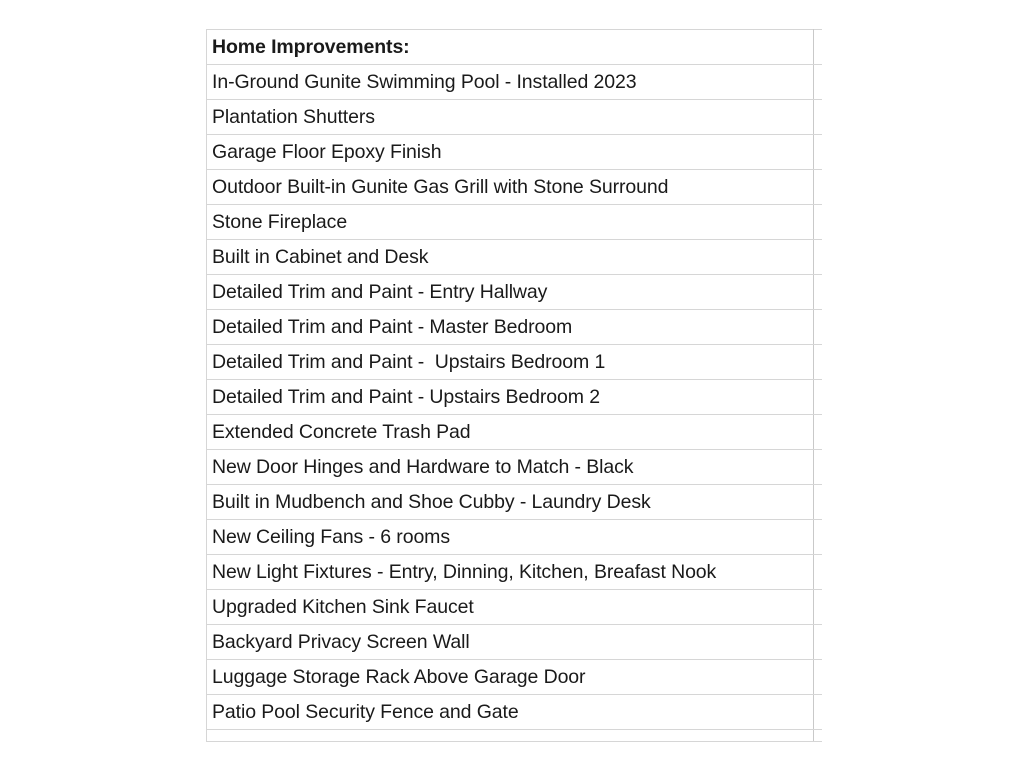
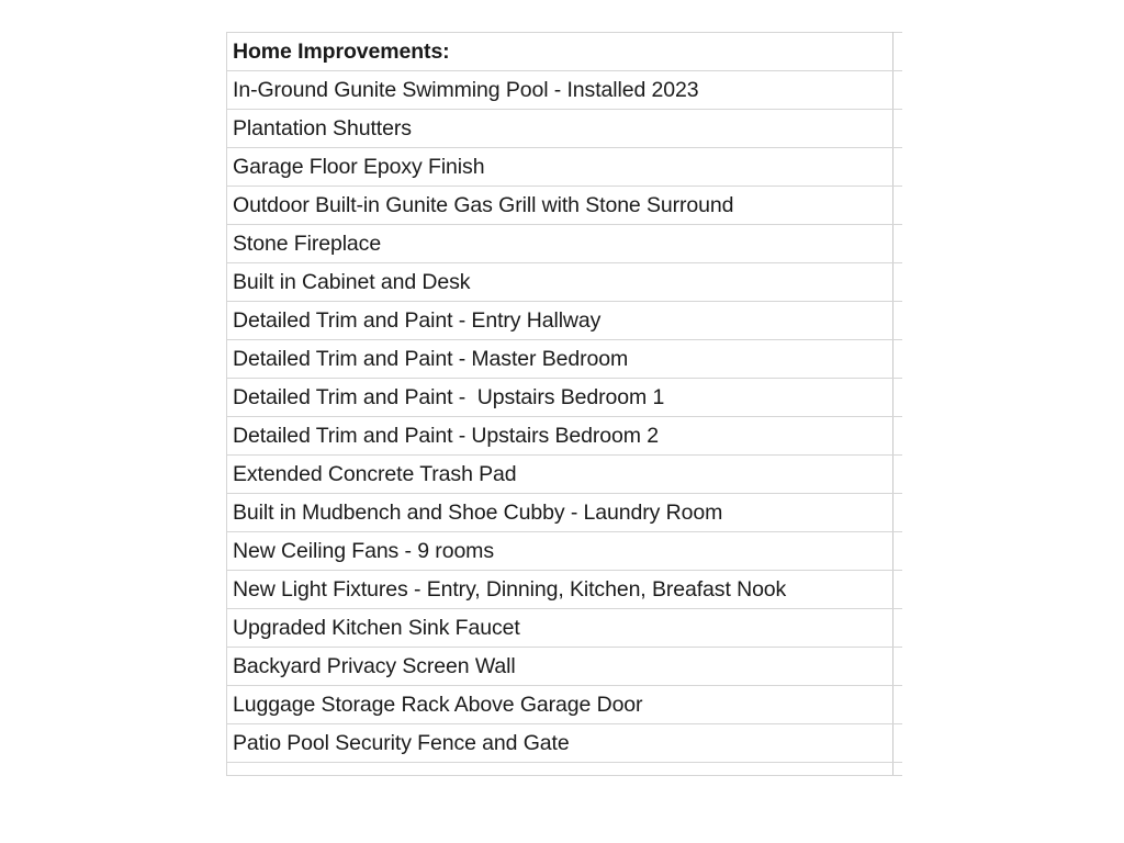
  Home Improvements:
  In-Ground Gunite Swimming Pool - Installed 2023
  Plantation Shutters
  Garage Floor Epoxy Finish
  Outdoor Built-in Gunite Gas Grill with Stone Surround
  Stone Fireplace
  Built in Cabinet and Desk
  Detailed Trim and Paint - Entry Hallway
  Detailed Trim and Paint - Master Bedroom
  Detailed Trim and Paint - Upstairs Bedroom 1
  Detailed Trim and Paint - Upstairs Bedroom 2
  Extended Concrete Trash Pad
- New Door Hinges and Hardware to Match - Black
- Built in Mudbench and Shoe Cubby - Laundry Desk
+ Built in Mudbench and Shoe Cubby - Laundry Room
- New Ceiling Fans - 6 rooms
+ New Ceiling Fans - 9 rooms
  New Light Fixtures - Entry, Dinning, Kitchen, Breafast Nook
  Upgraded Kitchen Sink Faucet
  Backyard Privacy Screen Wall
  Luggage Storage Rack Above Garage Door
  Patio Pool Security Fence and Gate
